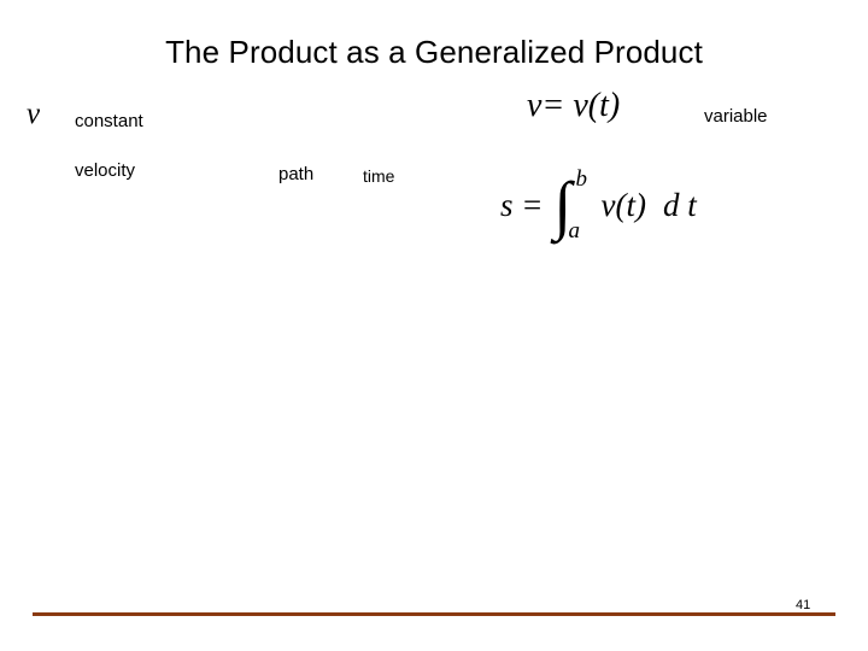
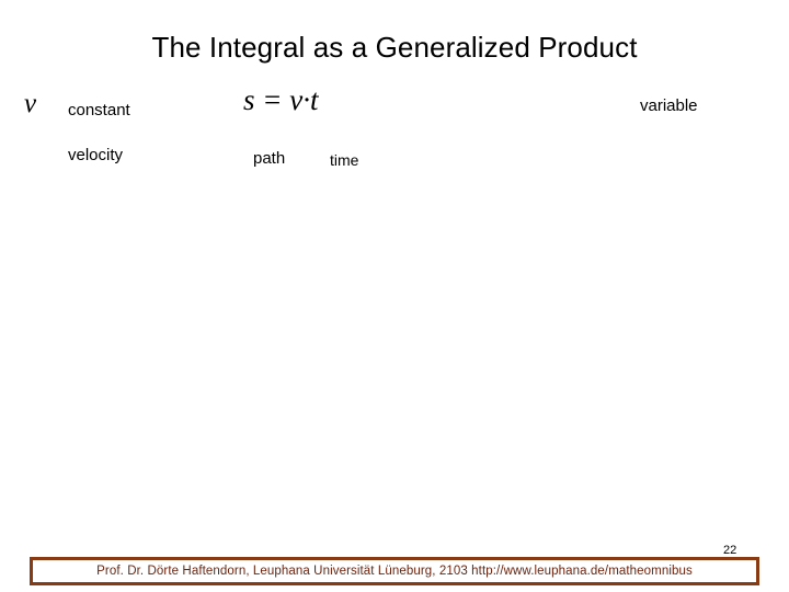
- The Product as a Generalized Product
+ The Integral as a Generalized Product
  v
  constant
  velocity
+ s = v·t
  path
  time
- v= v(t)
  variable
- s =
- ∫
- b
- a
- v(t)
- d t
- 41
+ 22
+ Prof. Dr. Dörte Haftendorn, Leuphana Universität Lüneburg, 2103 http://www.leuphana.de/matheomnibus
